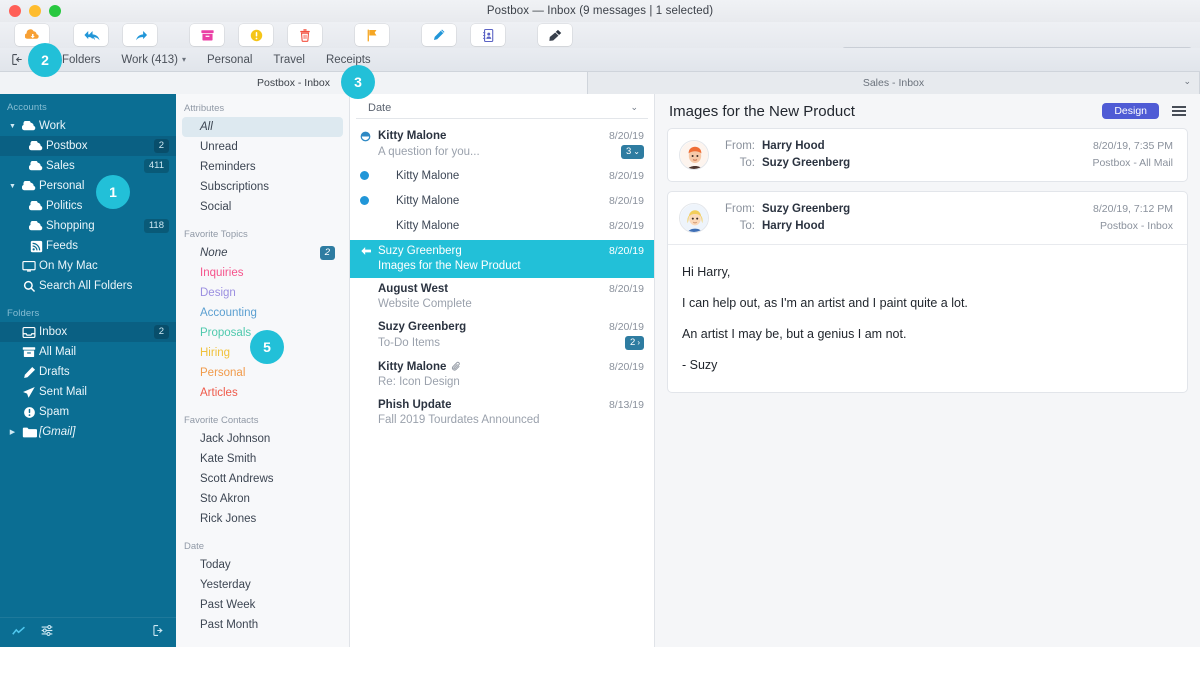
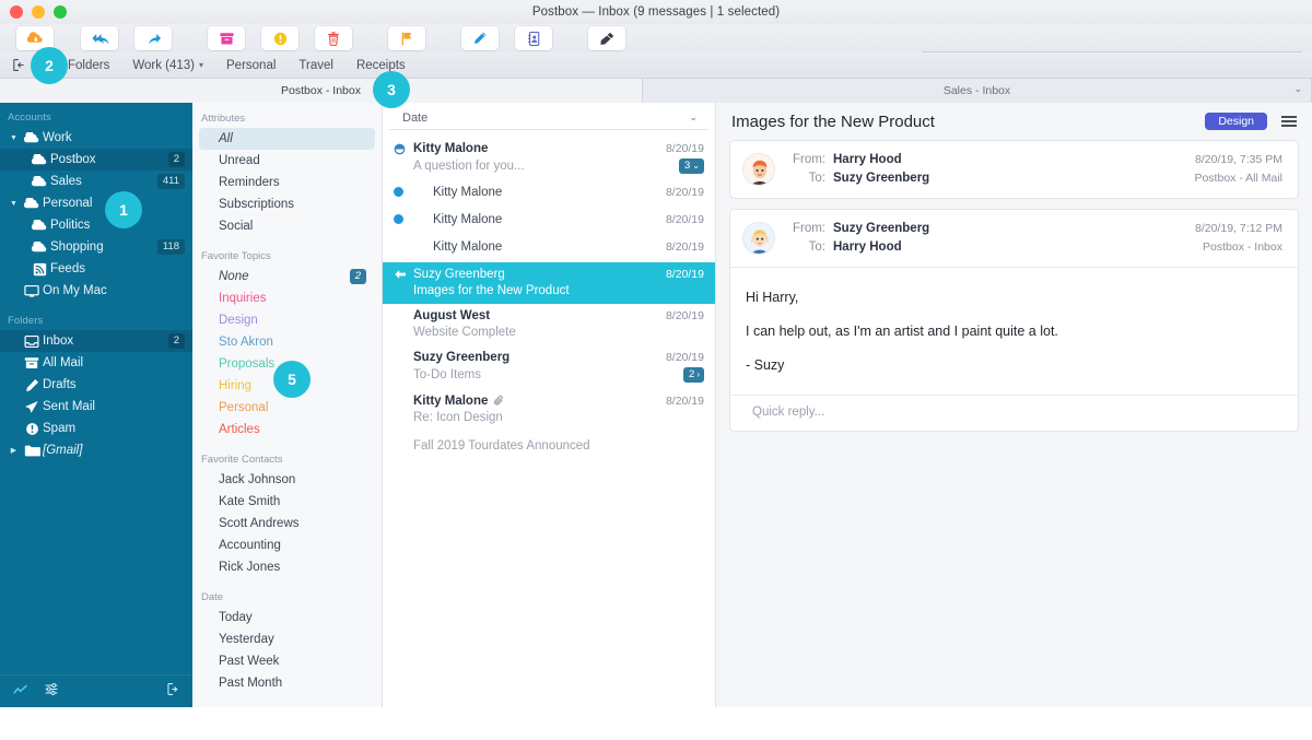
  Postbox — Inbox (9 messages | 1 selected)
  Folders
  Work (413)
  ▾
  Personal
  Travel
  Receipts
  Postbox - Inbox
  Sales - Inbox
  ⌄
  Accounts
  Work
  Postbox
  2
  Sales
  411
  Personal
  Politics
  Shopping
  118
  Feeds
  On My Mac
- Search All Folders
  Folders
  Inbox
  2
  All Mail
  Drafts
  Sent Mail
  Spam
  [Gmail]
  Attributes
  All
  Unread
  Reminders
  Subscriptions
  Social
  Favorite Topics
  None
  2
  Inquiries
  Design
- Accounting
+ Sto Akron
  Proposals
  Hiring
  Personal
  Articles
  Favorite Contacts
  Jack Johnson
  Kate Smith
  Scott Andrews
- Sto Akron
+ Accounting
  Rick Jones
  Date
  Today
  Yesterday
  Past Week
  Past Month
  Date
  ⌄
  Kitty Malone
  8/20/19
  A question for you...
  3
  ⌄
  Kitty Malone
  8/20/19
  Kitty Malone
  8/20/19
  Kitty Malone
  8/20/19
  Suzy Greenberg
  8/20/19
  Images for the New Product
  August West
  8/20/19
  Website Complete
  Suzy Greenberg
  8/20/19
  To-Do Items
  2
  ›
  Kitty Malone
  8/20/19
  Re: Icon Design
- Phish Update
- 8/13/19
  Fall 2019 Tourdates Announced
  Images for the New Product
  Design
  From:
  Harry Hood
  To:
  Suzy Greenberg
  8/20/19, 7:35 PM
  Postbox - All Mail
  From:
  Suzy Greenberg
  To:
  Harry Hood
  8/20/19, 7:12 PM
  Postbox - Inbox
  Hi Harry,
  I can help out, as I'm an artist and I paint quite a lot.
- An artist I may be, but a genius I am not.
  - Suzy
+ Quick reply...
  1
  2
  3
  5
